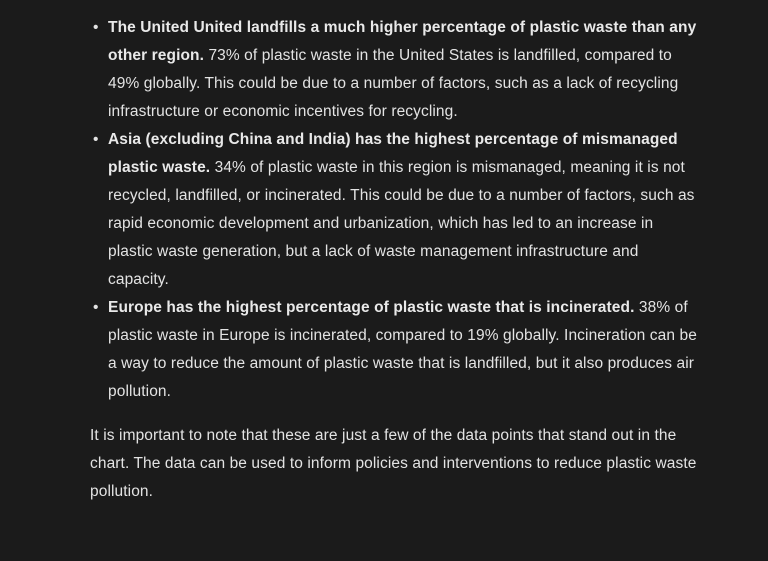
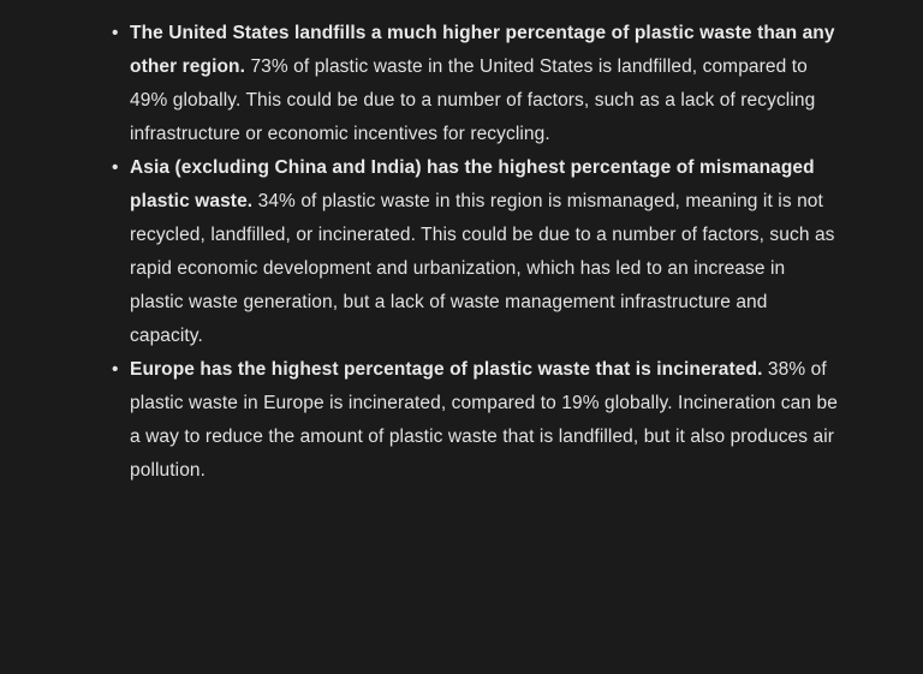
  •
- The United United landfills a much higher percentage of plastic waste than any other region. 73% of plastic waste in the United States is landfilled, compared to 49% globally. This could be due to a number of factors, such as a lack of recycling infrastructure or economic incentives for recycling.
+ The United States landfills a much higher percentage of plastic waste than any other region. 73% of plastic waste in the United States is landfilled, compared to 49% globally. This could be due to a number of factors, such as a lack of recycling infrastructure or economic incentives for recycling.
  •
  Asia (excluding China and India) has the highest percentage of mismanaged plastic waste. 34% of plastic waste in this region is mismanaged, meaning it is not recycled, landfilled, or incinerated. This could be due to a number of factors, such as rapid economic development and urbanization, which has led to an increase in plastic waste generation, but a lack of waste management infrastructure and capacity.
  •
  Europe has the highest percentage of plastic waste that is incinerated. 38% of plastic waste in Europe is incinerated, compared to 19% globally. Incineration can be a way to reduce the amount of plastic waste that is landfilled, but it also produces air pollution.
- It is important to note that these are just a few of the data points that stand out in the chart. The data can be used to inform policies and interventions to reduce plastic waste pollution.
